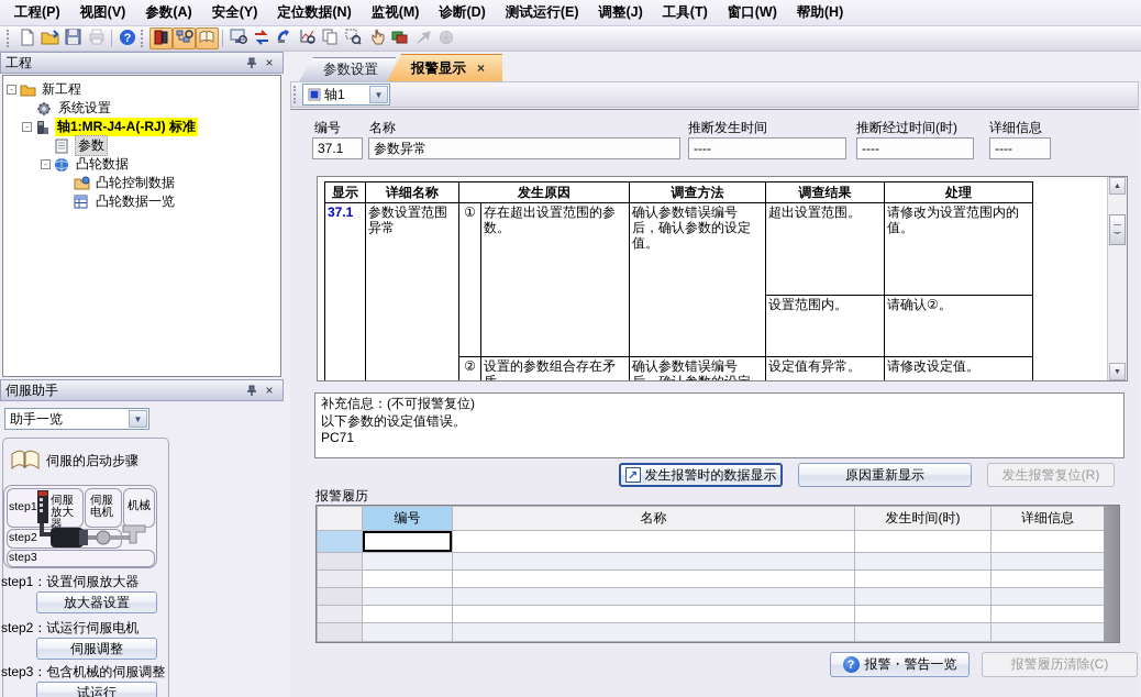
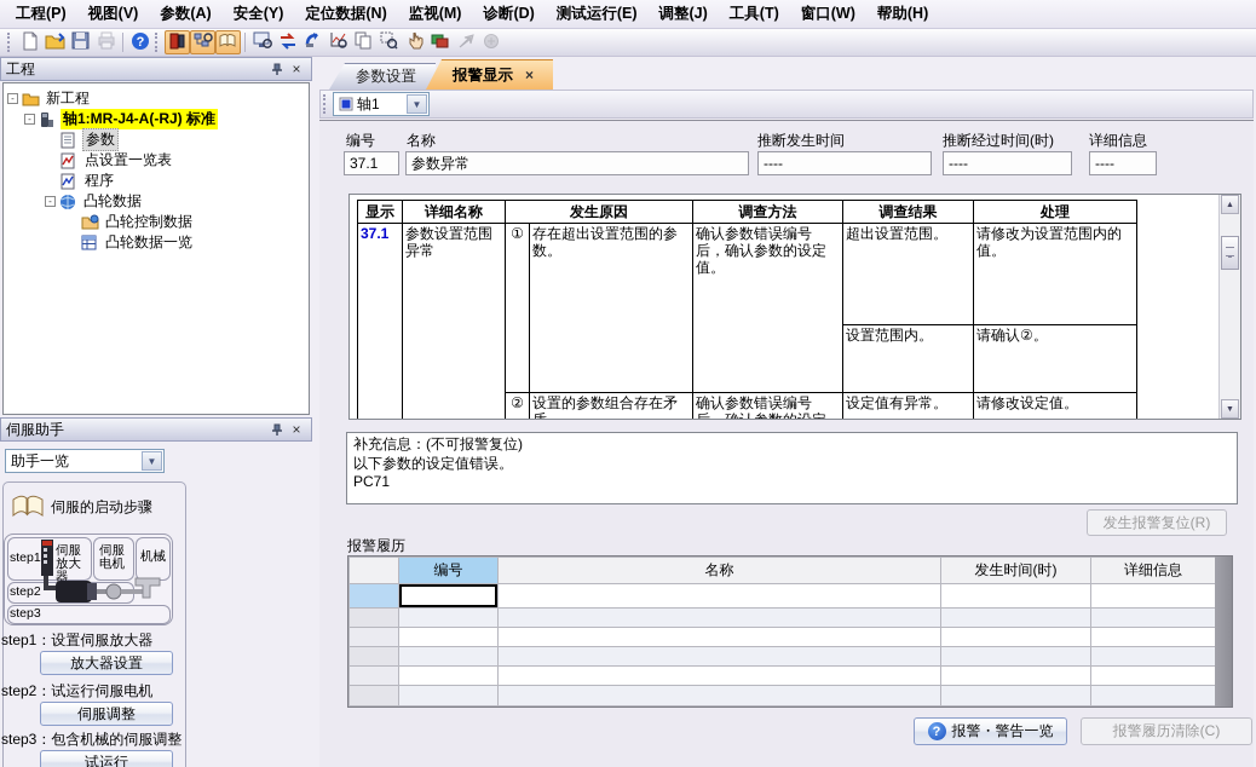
  工程(P)
  视图(V)
  参数(A)
  安全(Y)
  定位数据(N)
  监视(M)
  诊断(D)
  测试运行(E)
  调整(J)
  工具(T)
  窗口(W)
  帮助(H)
  ?
  工程
  ×
  -
  新工程
- 系统设置
  -
  轴1:MR-J4-A(-RJ) 标准
  参数
+ 点设置一览表
+ 程序
  -
  凸轮数据
  凸轮控制数据
  凸轮数据一览
  伺服助手
  ×
  助手一览
  ▼
  伺服的启动步骤
  step1
  step2
  step3
  伺服放大器
  伺服电机
  机械
  step1：设置伺服放大器
  放大器设置
  step2：试运行伺服电机
  伺服调整
  step3：包含机械的伺服调整
  试运行
  参数设置
  报警显示
  ×
  轴1
  ▼
  编号
  名称
  推断发生时间
  推断经过时间(时)
  详细信息
  37.1
  参数异常
  ----
  ----
  ----
  显示	详细名称	发生原因	调查方法	调查结果	处理
  37.1	参数设置范围异常	①	存在超出设置范围的参数。	确认参数错误编号后，确认参数的设定值。	超出设置范围。	请修改为设置范围内的值。
  设置范围内。	请确认②。
  ②	设置的参数组合存在矛	确认参数错误编号	设定值有异常。	请修改设定值。
  补充信息：(不可报警复位)
  以下参数的设定值错误。
  PC71
- ↗
- 发生报警时的数据显示
- 原因重新显示
  发生报警复位(R)
  报警履历
  	编号	名称	发生时间(时)	详细信息
  ?
  报警・警告一览
  报警履历清除(C)
